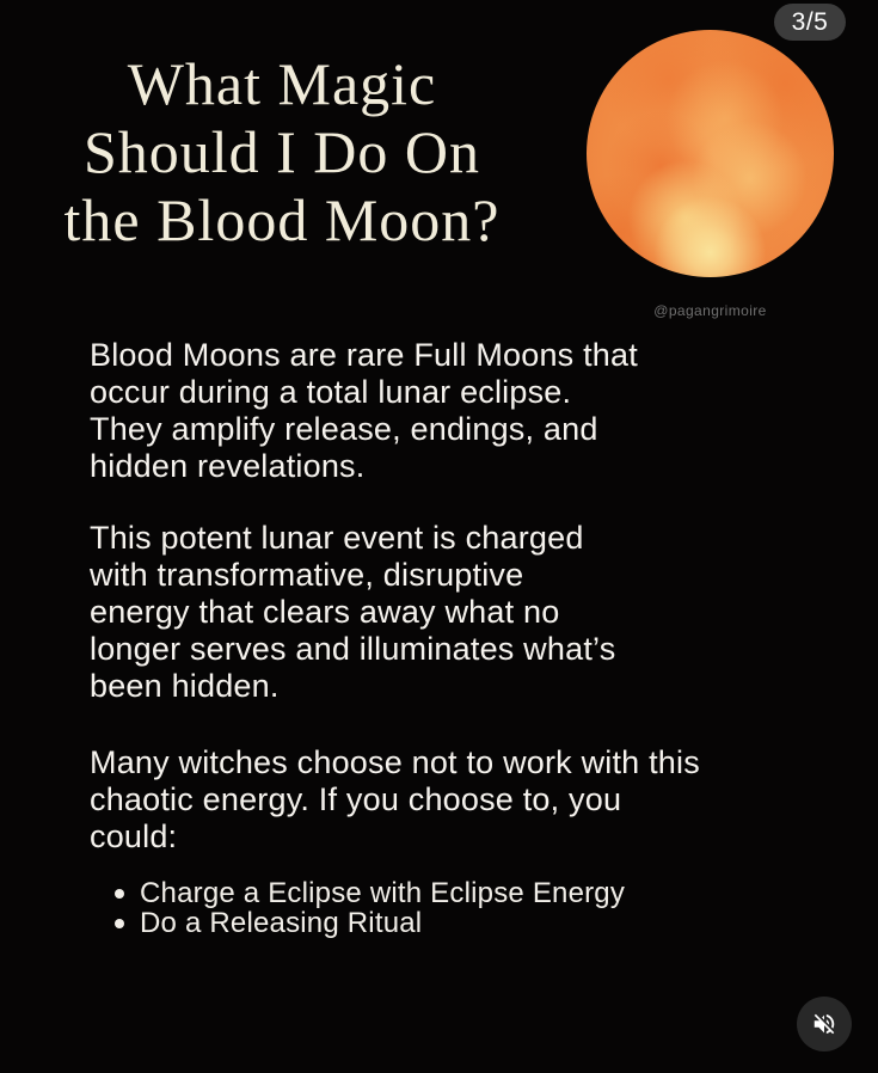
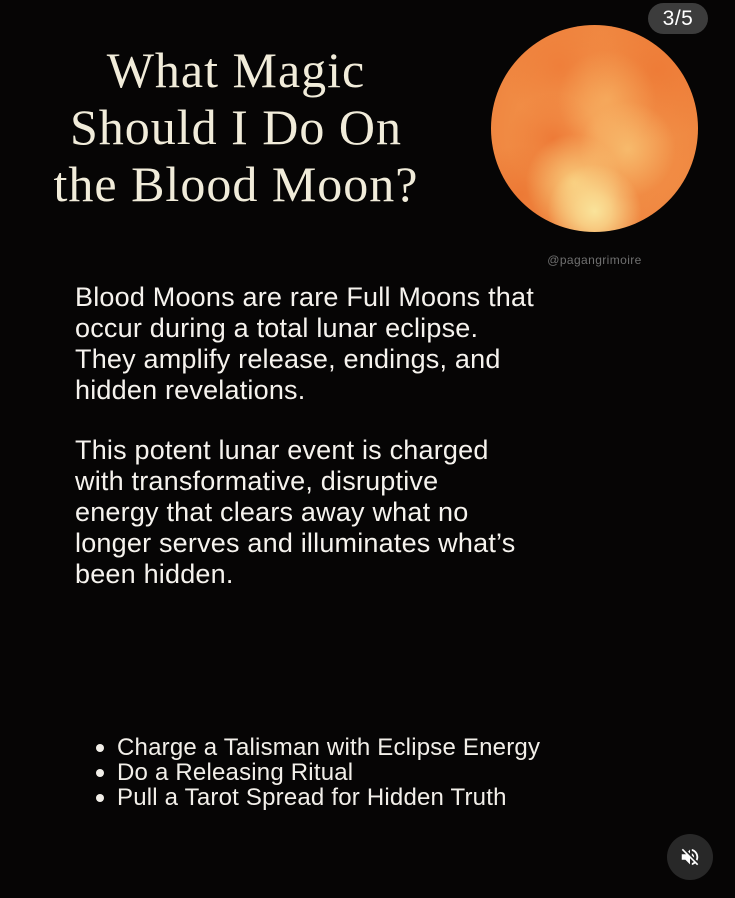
  3/5
  What Magic
  Should I Do On
  the Blood Moon?
  @pagangrimoire
  Blood Moons are rare Full Moons that
  occur during a total lunar eclipse.
  They amplify release, endings, and
  hidden revelations.
  This potent lunar event is charged
  with transformative, disruptive
  energy that clears away what no
  longer serves and illuminates what’s
  been hidden.
- Many witches choose not to work with this
- chaotic energy. If you choose to, you
- could:
- Charge a Eclipse with Eclipse Energy
+ Charge a Talisman with Eclipse Energy
  Do a Releasing Ritual
+ Pull a Tarot Spread for Hidden Truth
